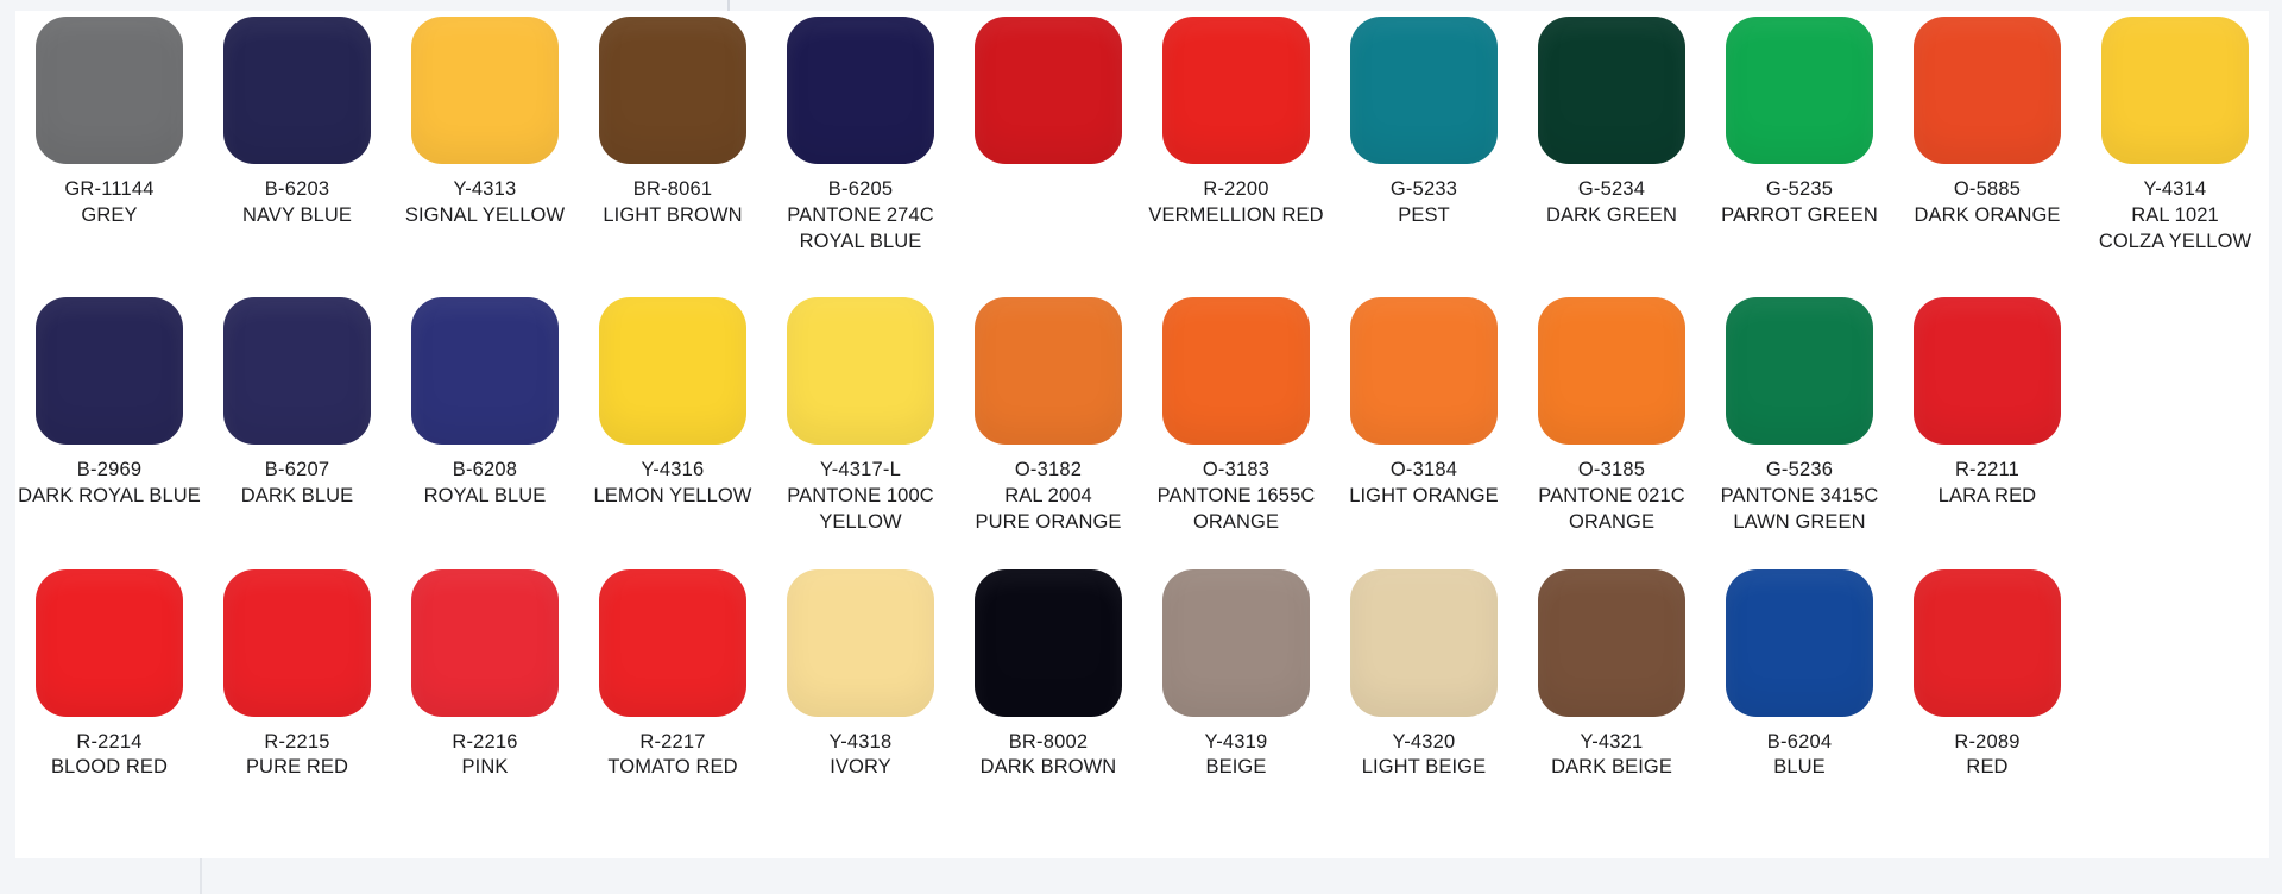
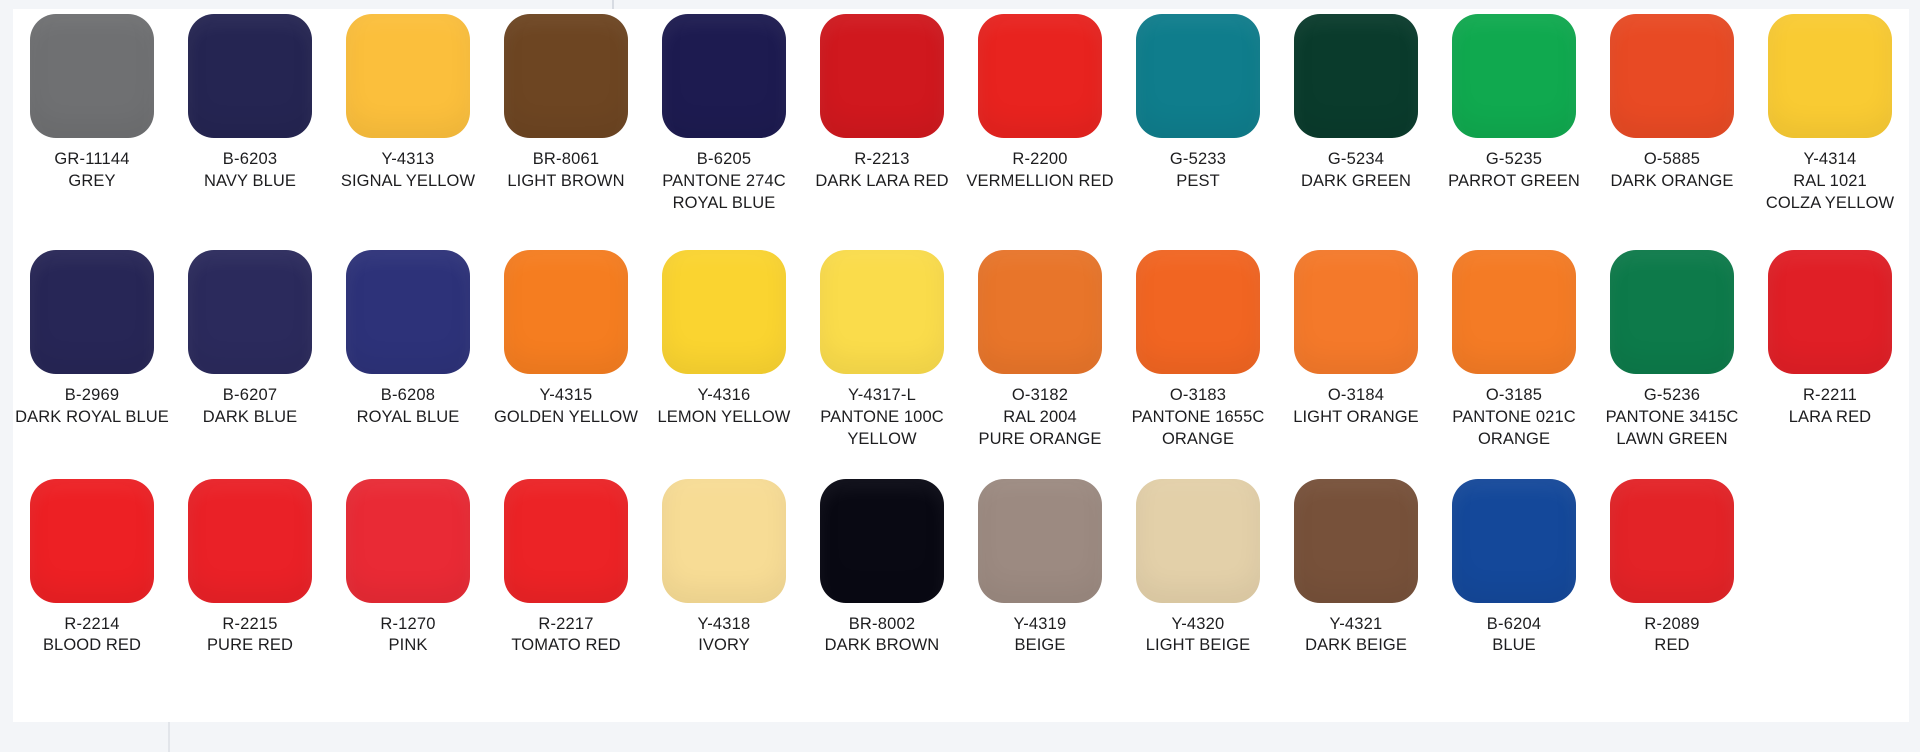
  GR-11144
  GREY
  B-6203
  NAVY BLUE
  Y-4313
  SIGNAL YELLOW
  BR-8061
  LIGHT BROWN
  B-6205
  PANTONE 274C
  ROYAL BLUE
+ R-2213
+ DARK LARA RED
  R-2200
  VERMELLION RED
  G-5233
  PEST
  G-5234
  DARK GREEN
  G-5235
  PARROT GREEN
  O-5885
  DARK ORANGE
  Y-4314
  RAL 1021
  COLZA YELLOW
  B-2969
  DARK ROYAL BLUE
  B-6207
  DARK BLUE
  B-6208
  ROYAL BLUE
+ Y-4315
+ GOLDEN YELLOW
  Y-4316
  LEMON YELLOW
  Y-4317-L
  PANTONE 100C
  YELLOW
  O-3182
  RAL 2004
  PURE ORANGE
  O-3183
  PANTONE 1655C
  ORANGE
  O-3184
  LIGHT ORANGE
  O-3185
  PANTONE 021C
  ORANGE
  G-5236
  PANTONE 3415C
  LAWN GREEN
  R-2211
  LARA RED
  R-2214
  BLOOD RED
  R-2215
  PURE RED
- R-2216
+ R-1270
  PINK
  R-2217
  TOMATO RED
  Y-4318
  IVORY
  BR-8002
  DARK BROWN
  Y-4319
  BEIGE
  Y-4320
  LIGHT BEIGE
  Y-4321
  DARK BEIGE
  B-6204
  BLUE
  R-2089
  RED
